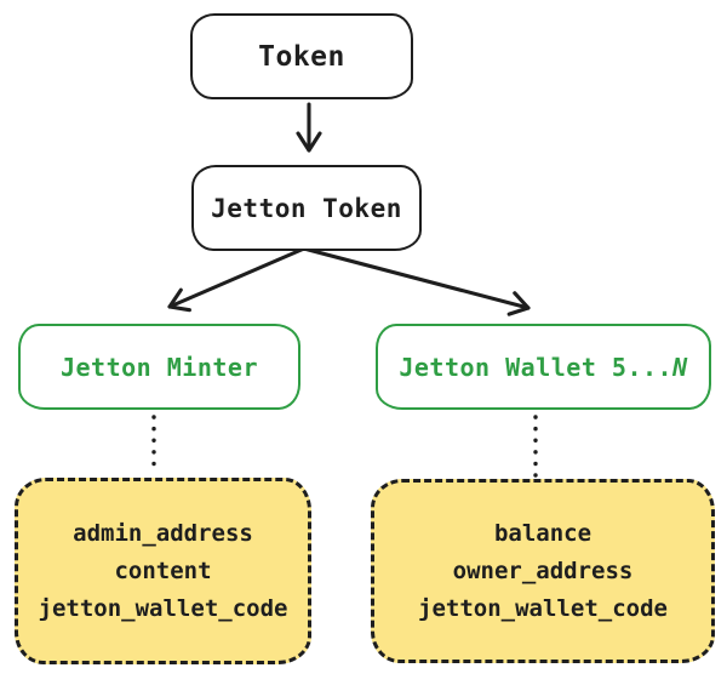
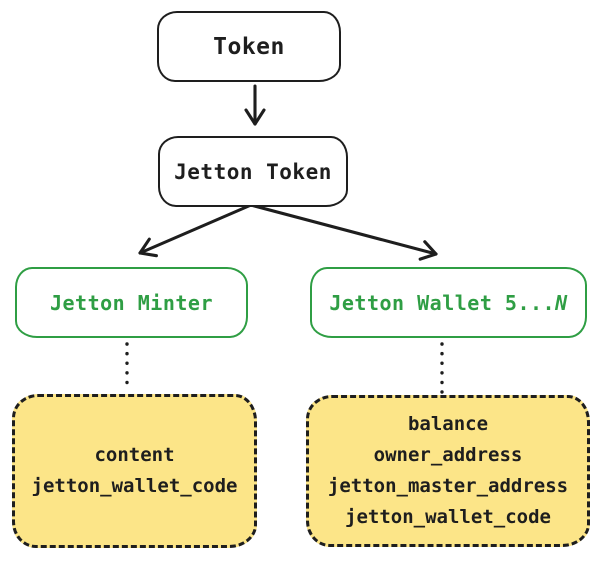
  Token
  Jetton Token
  Jetton Minter
  Jetton Wallet 5...N
- admin_address
  content
  jetton_wallet_code
  balance
  owner_address
+ jetton_master_address
  jetton_wallet_code
